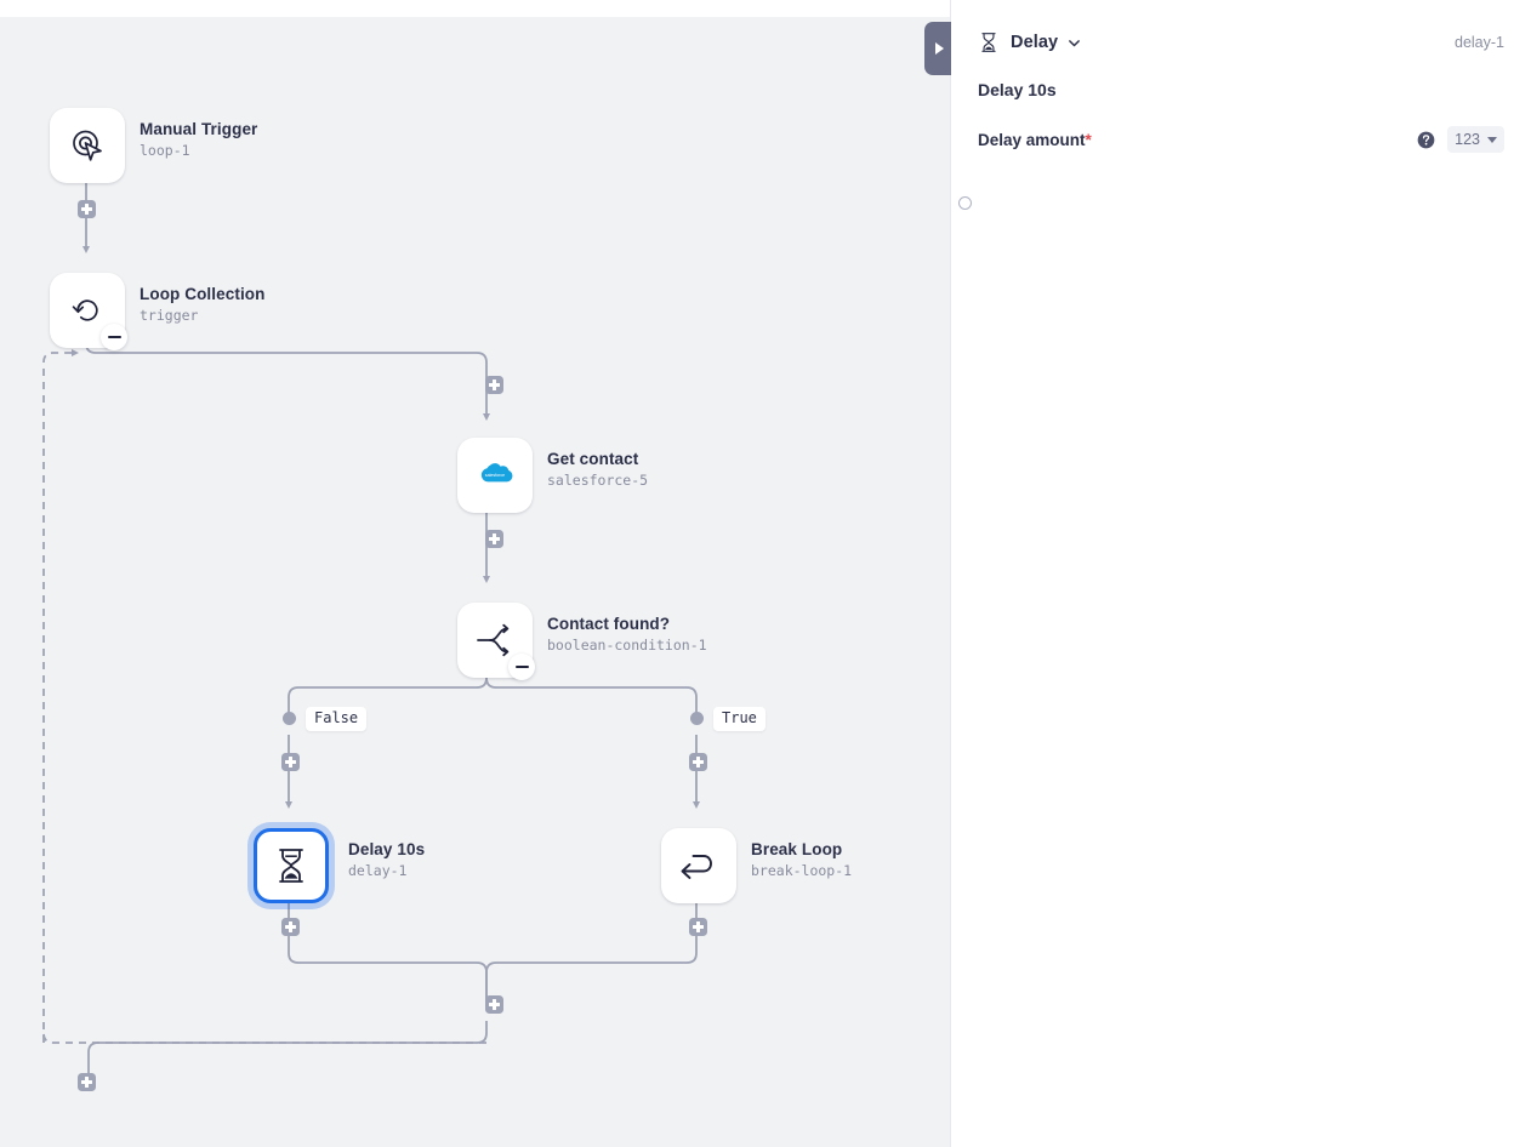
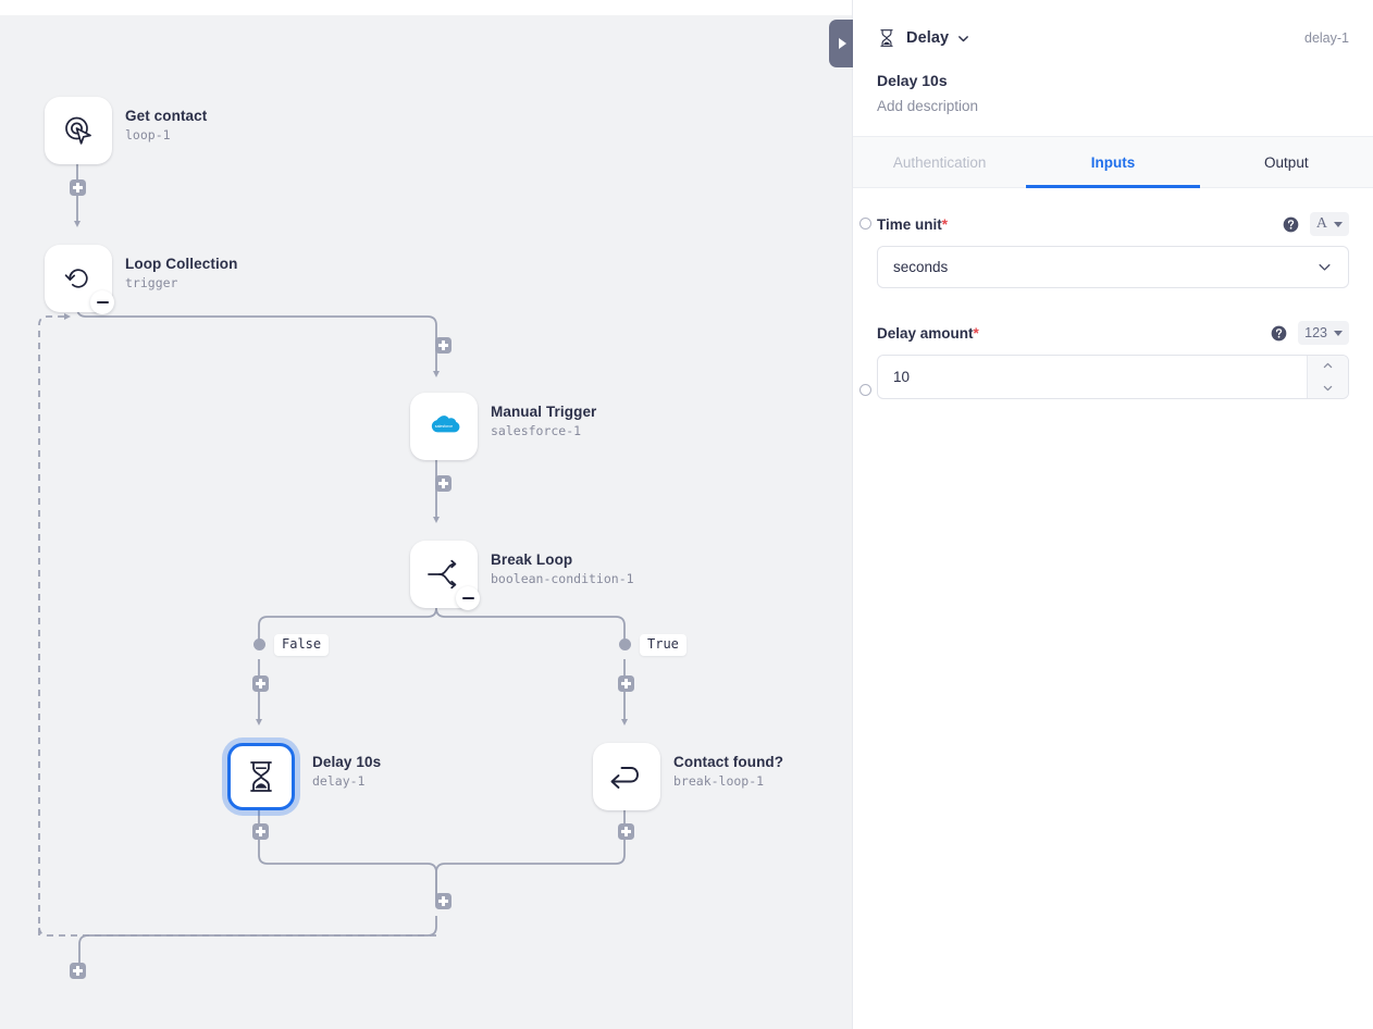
- Manual Trigger
+ Get contact
  loop-1
  Loop Collection
  trigger
- Get contact
+ Manual Trigger
- salesforce-5
+ salesforce-1
- Contact found?
+ Break Loop
  boolean-condition-1
  Delay 10s
  delay-1
- Break Loop
+ Contact found?
  break-loop-1
  False
  True
  Delay
  delay-1
  Delay 10s
+ Add description
+ Authentication
+ Inputs
+ Output
+ Time unit*
+ A
+ seconds
  Delay amount*
  123
+ 10
